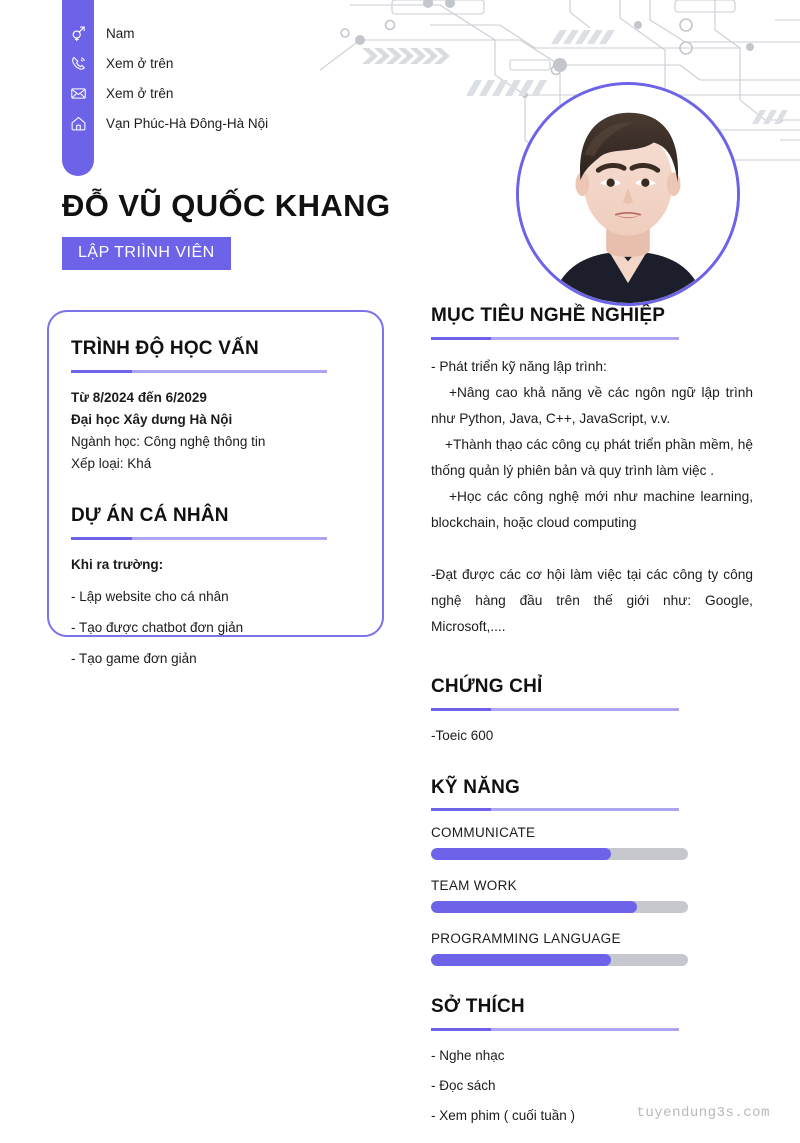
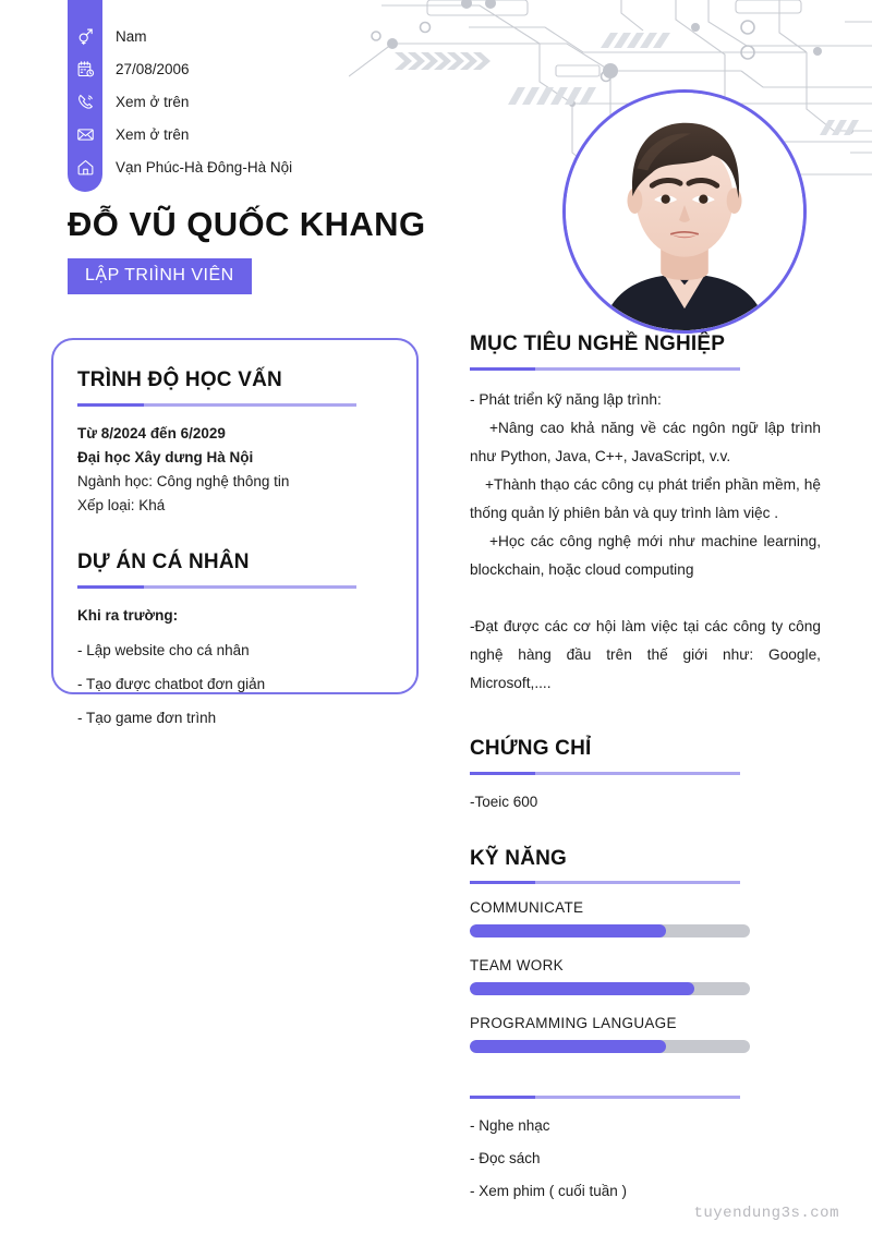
  Nam
+ 27/08/2006
  Xem ở trên
  Xem ở trên
  Vạn Phúc-Hà Đông-Hà Nội
  ĐỖ VŨ QUỐC KHANG
  LẬP TRIÌNH VIÊN
  TRÌNH ĐỘ HỌC VẤN
  Từ 8/2024 đến 6/2029
  Đại học Xây dưng Hà Nội
  Ngành học: Công nghệ thông tin
  Xếp loại: Khá
  DỰ ÁN CÁ NHÂN
  Khi ra trường:
  - Lập website cho cá nhân
  - Tạo được chatbot đơn giản
- - Tạo game đơn giản
+ - Tạo game đơn trình
  MỤC TIÊU NGHỀ NGHIỆP
  - Phát triển kỹ năng lập trình:
  +Nâng cao khả năng về các ngôn ngữ lập trình như Python, Java, C++, JavaScript, v.v.
  +Thành thạo các công cụ phát triển phần mềm, hệ thống quản lý phiên bản và quy trình làm việc .
  +Học các công nghệ mới như machine learning, blockchain, hoặc cloud computing
  -Đạt được các cơ hội làm việc tại các công ty công nghệ hàng đầu trên thế giới như: Google, Microsoft,....
  CHỨNG CHỈ
  -Toeic 600
  KỸ NĂNG
  COMMUNICATE
  TEAM WORK
  PROGRAMMING LANGUAGE
- SỞ THÍCH
  - Nghe nhạc
  - Đọc sách
  - Xem phim ( cuối tuần )
  tuyendung3s.com
